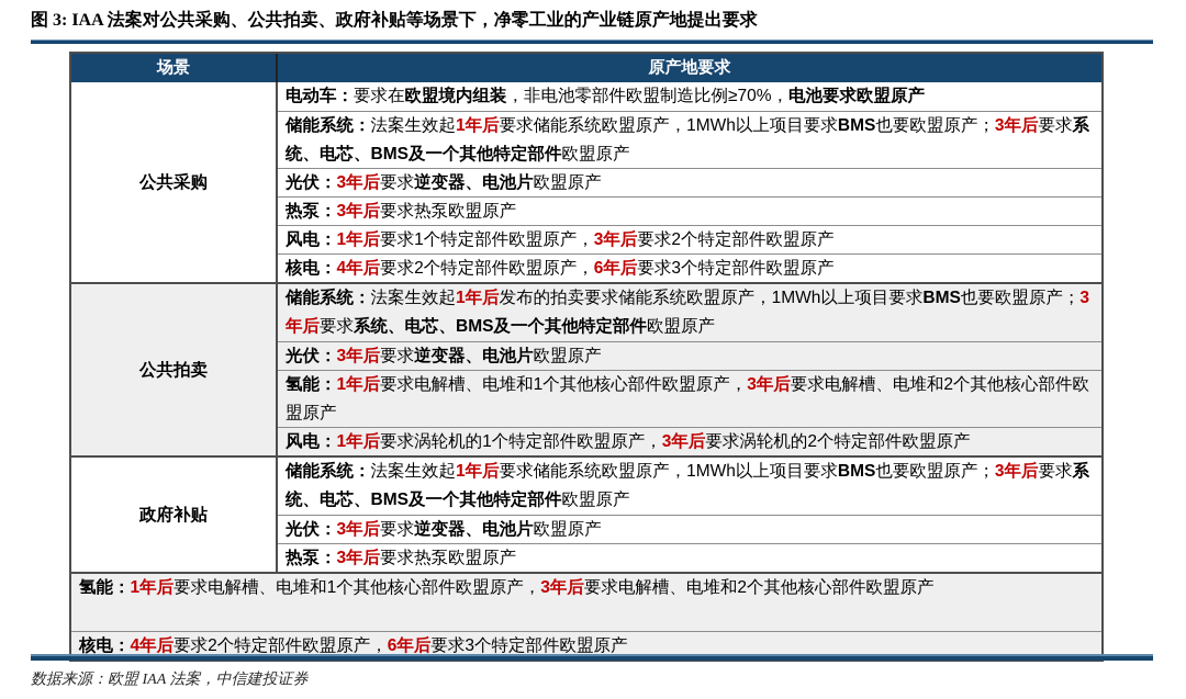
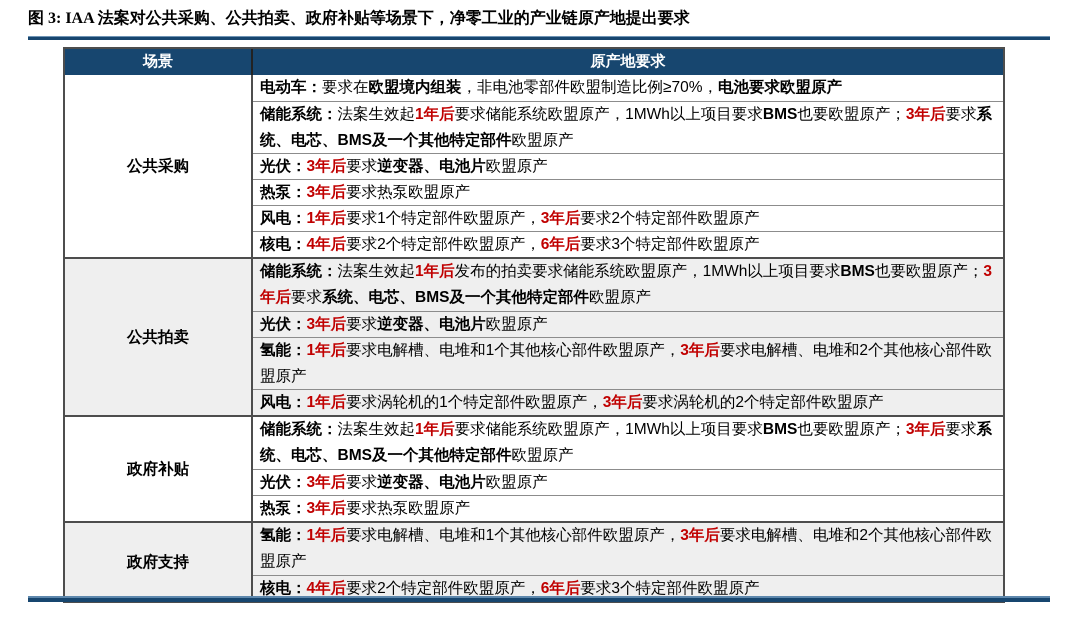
  图 3: IAA 法案对公共采购、公共拍卖、政府补贴等场景下，净零工业的产业链原产地提出要求
  场景
  原产地要求
  公共采购
  电动车：要求在欧盟境内组装，非电池零部件欧盟制造比例≥70%，电池要求欧盟原产
  储能系统：法案生效起1年后要求储能系统欧盟原产，1MWh以上项目要求BMS也要欧盟原产；3年后要求系统、电芯、BMS及一个其他特定部件欧盟原产
  光伏：3年后要求逆变器、电池片欧盟原产
  热泵：3年后要求热泵欧盟原产
  风电：1年后要求1个特定部件欧盟原产，3年后要求2个特定部件欧盟原产
  核电：4年后要求2个特定部件欧盟原产，6年后要求3个特定部件欧盟原产
  公共拍卖
  储能系统：法案生效起1年后发布的拍卖要求储能系统欧盟原产，1MWh以上项目要求BMS也要欧盟原产；3年后要求系统、电芯、BMS及一个其他特定部件欧盟原产
  光伏：3年后要求逆变器、电池片欧盟原产
  氢能：1年后要求电解槽、电堆和1个其他核心部件欧盟原产，3年后要求电解槽、电堆和2个其他核心部件欧盟原产
  风电：1年后要求涡轮机的1个特定部件欧盟原产，3年后要求涡轮机的2个特定部件欧盟原产
  政府补贴
  储能系统：法案生效起1年后要求储能系统欧盟原产，1MWh以上项目要求BMS也要欧盟原产；3年后要求系统、电芯、BMS及一个其他特定部件欧盟原产
  光伏：3年后要求逆变器、电池片欧盟原产
  热泵：3年后要求热泵欧盟原产
+ 政府支持
  氢能：1年后要求电解槽、电堆和1个其他核心部件欧盟原产，3年后要求电解槽、电堆和2个其他核心部件欧盟原产
  核电：4年后要求2个特定部件欧盟原产，6年后要求3个特定部件欧盟原产
- 数据来源：欧盟 IAA 法案，中信建投证券
